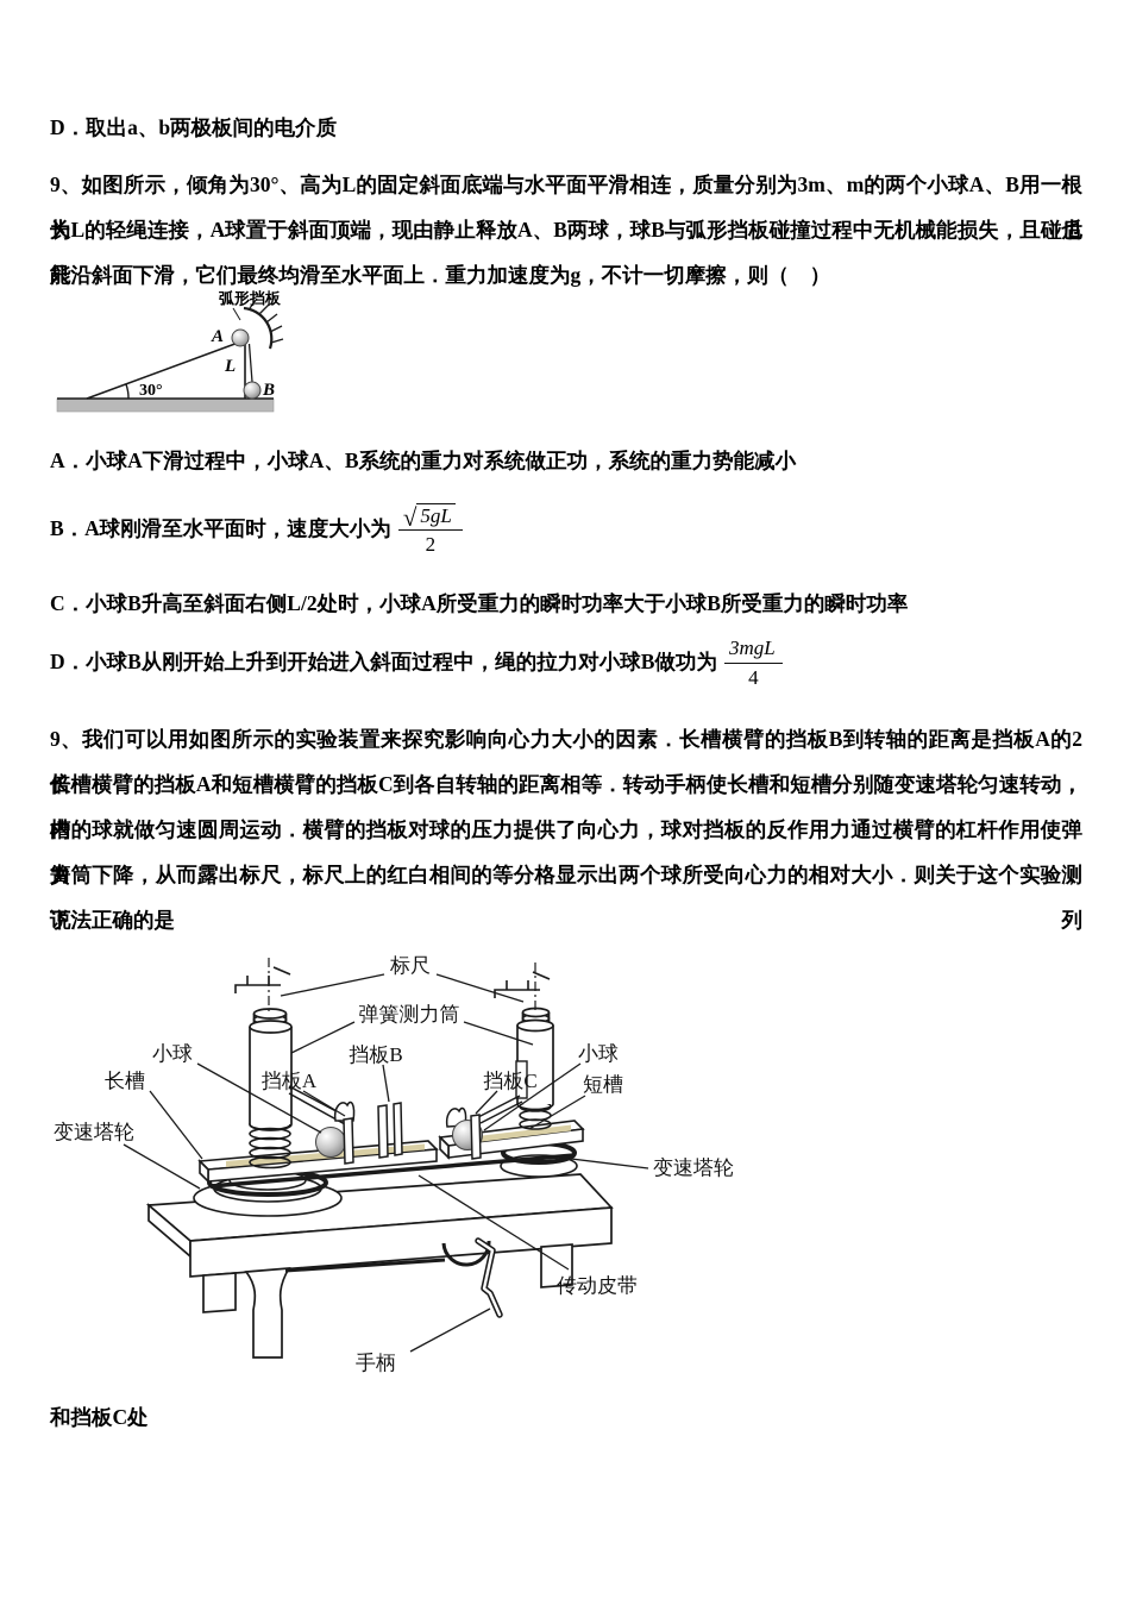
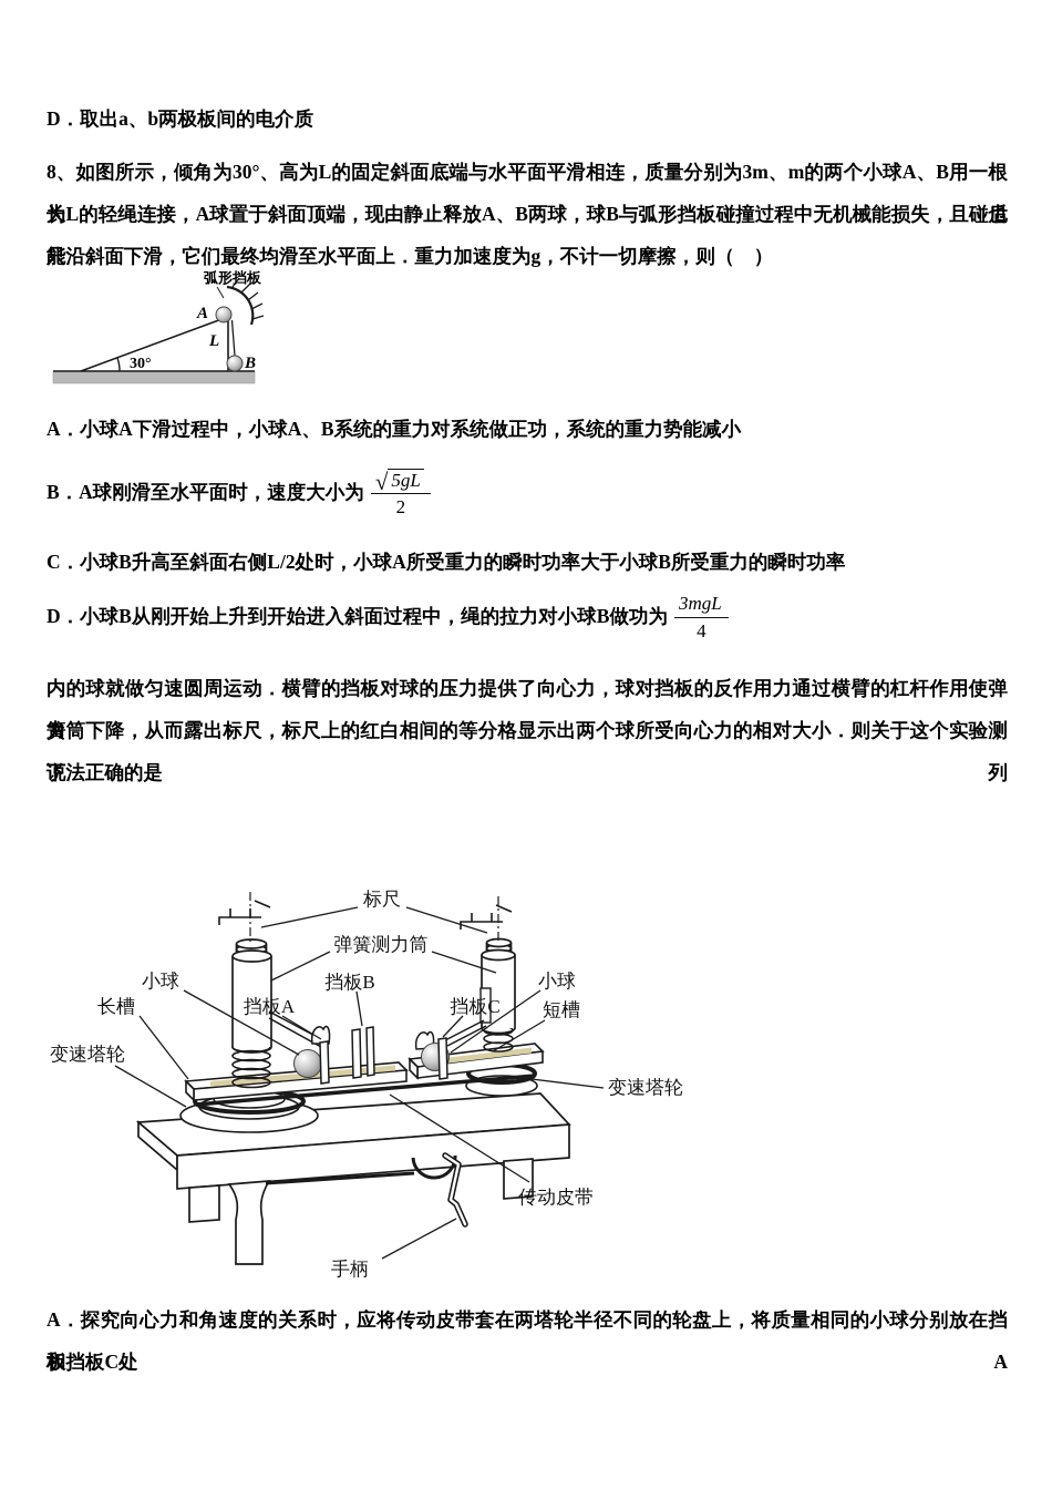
  D．取出a、b两极板间的电介质
- 9、如图所示，倾角为30°、高为L的固定斜面底端与水平面平滑相连，质量分别为3m、m的两个小球A、B用一根长也
+ 8、如图所示，倾角为30°、高为L的固定斜面底端与水平面平滑相连，质量分别为3m、m的两个小球A、B用一根长也
  为L的轻绳连接，A球置于斜面顶端，现由静止释放A、B两球，球B与弧形挡板碰撞过程中无机械能损失，且碰后只
  能沿斜面下滑，它们最终均滑至水平面上．重力加速度为g，不计一切摩擦，则（ ）
  30°
  弧形挡板
  A
  B
  L
  A．小球A下滑过程中，小球A、B系统的重力对系统做正功，系统的重力势能减小
  B．A球刚滑至水平面时，速度大小为
  √
  5gL
  2
  C．小球B升高至斜面右侧L/2处时，小球A所受重力的瞬时功率大于小球B所受重力的瞬时功率
  D．小球B从刚开始上升到开始进入斜面过程中，绳的拉力对小球B做功为
  3mgL
  4
- 9、我们可以用如图所示的实验装置来探究影响向心力大小的因素．长槽横臂的挡板B到转轴的距离是挡板A的2倍，
- 长槽横臂的挡板A和短槽横臂的挡板C到各自转轴的距离相等．转动手柄使长槽和短槽分别随变速塔轮匀速转动，槽
  内的球就做匀速圆周运动．横臂的挡板对球的压力提供了向心力，球对挡板的反作用力通过横臂的杠杆作用使弹簧测
  力筒下降，从而露出标尺，标尺上的红白相间的等分格显示出两个球所受向心力的相对大小．则关于这个实验，下列
  说法正确的是
  标尺
  弹簧测力筒
  小球
  挡板A
  挡板B
  挡板C
  小球
  长槽
  短槽
  变速塔轮
  变速塔轮
  传动皮带
  手柄
+ A．探究向心力和角速度的关系时，应将传动皮带套在两塔轮半径不同的轮盘上，将质量相同的小球分别放在挡板A
  和挡板C处
